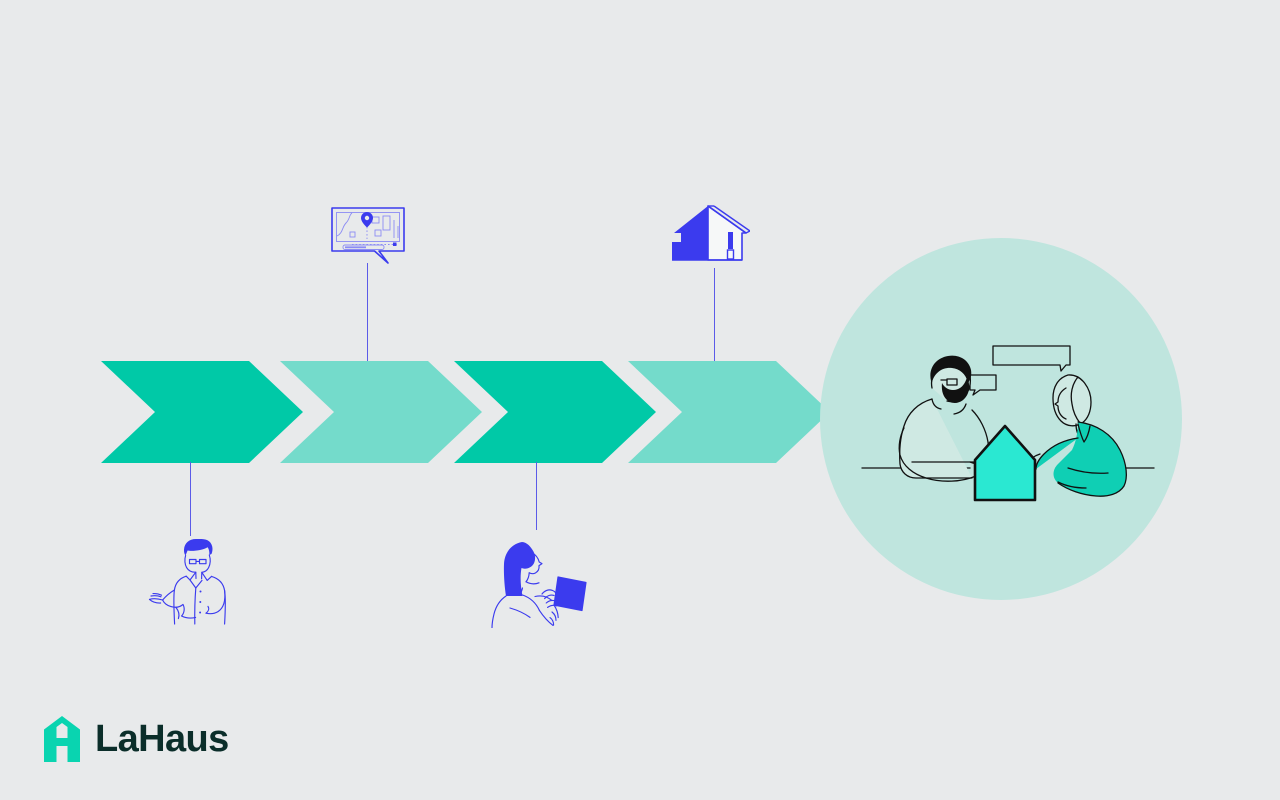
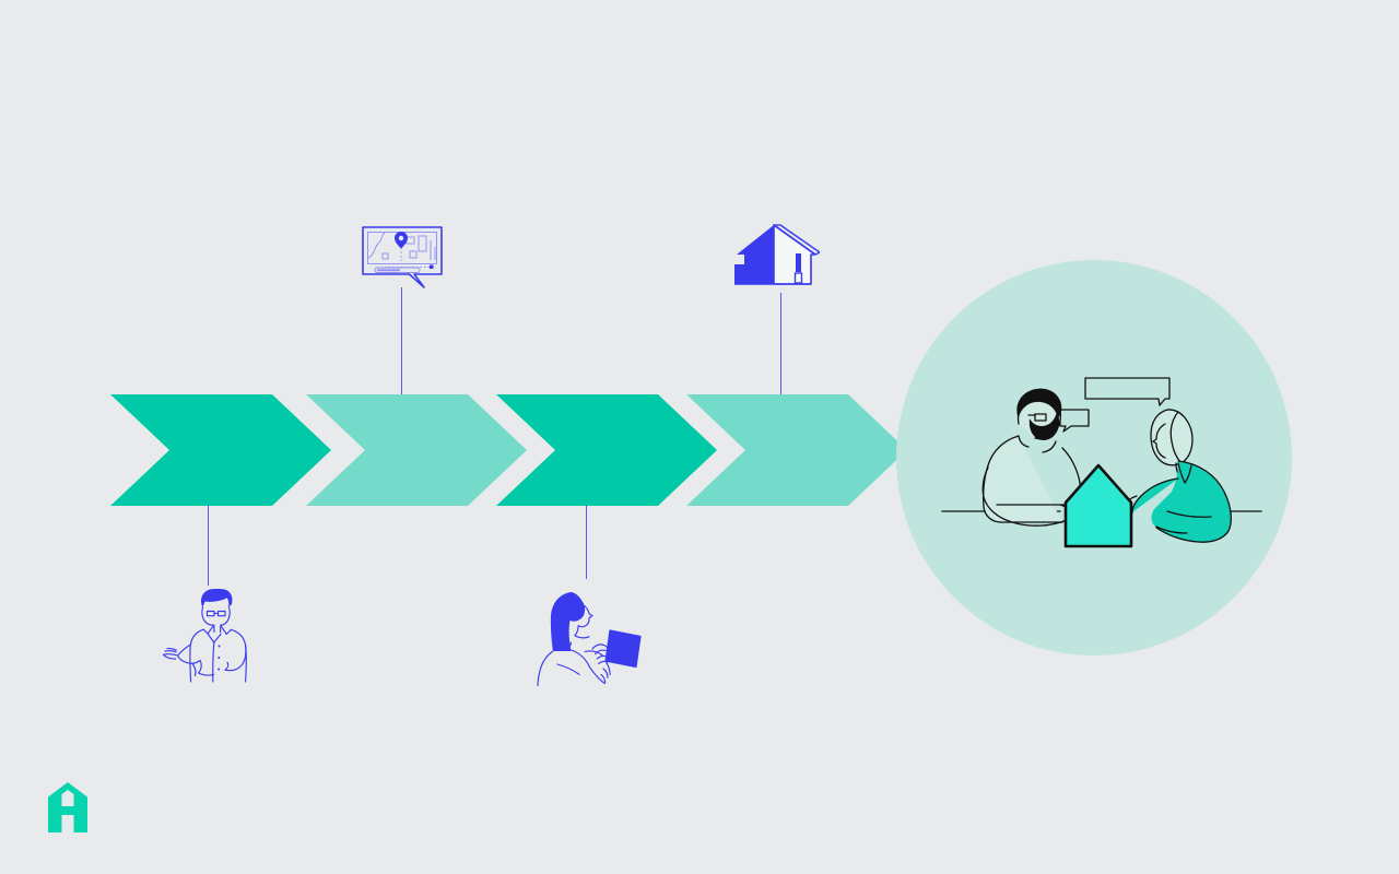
- LaHaus
